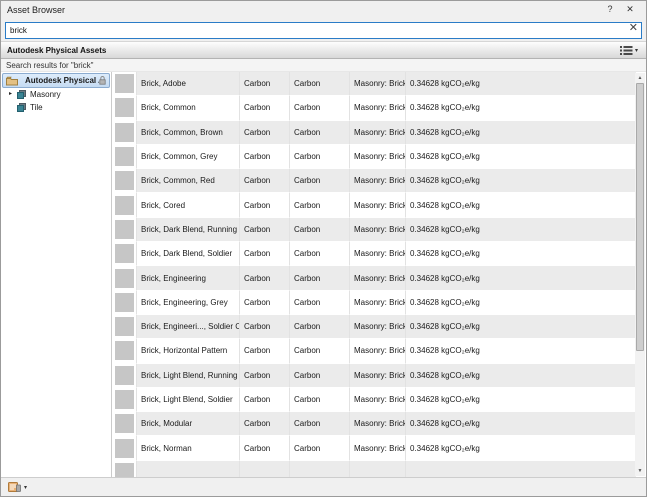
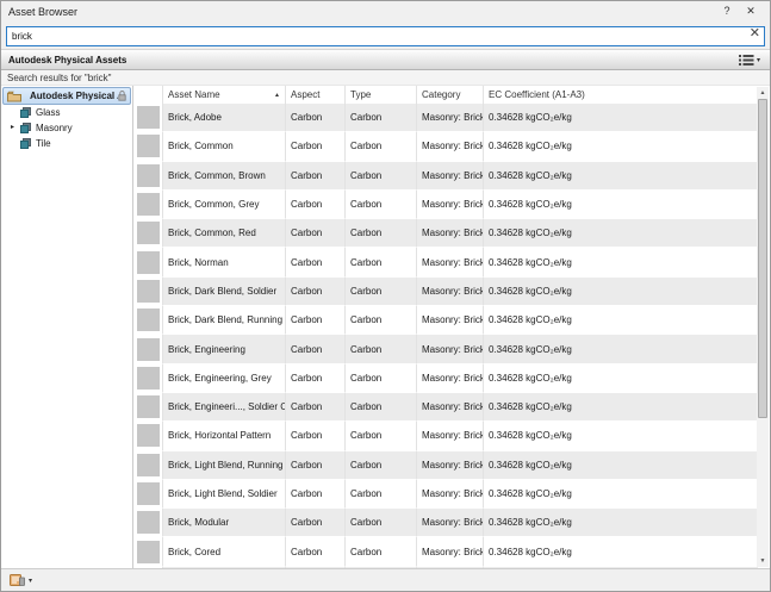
  Asset Browser
  ?
  ✕
  brick
  ✕
  Autodesk Physical Assets
  Search results for "brick"
  Autodesk Physical
+ Glass
  Masonry
  Tile
+ Asset Name
+ Aspect
+ Type
+ Category
+ EC Coefficient (A1-A3)
  Brick, Adobe
  Carbon
  Carbon
  Masonry: Brick
  0.34628 kgCO₂e/kg
  Brick, Common
  Carbon
  Carbon
  Masonry: Brick
  0.34628 kgCO₂e/kg
  Brick, Common, Brown
  Carbon
  Carbon
  Masonry: Brick
  0.34628 kgCO₂e/kg
  Brick, Common, Grey
  Carbon
  Carbon
  Masonry: Brick
  0.34628 kgCO₂e/kg
  Brick, Common, Red
  Carbon
  Carbon
  Masonry: Brick
  0.34628 kgCO₂e/kg
- Brick, Cored
+ Brick, Norman
  Carbon
  Carbon
  Masonry: Brick
  0.34628 kgCO₂e/kg
- Brick, Dark Blend, Running
+ Brick, Dark Blend, Soldier
  Carbon
  Carbon
  Masonry: Brick
  0.34628 kgCO₂e/kg
- Brick, Dark Blend, Soldier
+ Brick, Dark Blend, Running
  Carbon
  Carbon
  Masonry: Brick
  0.34628 kgCO₂e/kg
  Brick, Engineering
  Carbon
  Carbon
  Masonry: Brick
  0.34628 kgCO₂e/kg
  Brick, Engineering, Grey
  Carbon
  Carbon
  Masonry: Brick
  0.34628 kgCO₂e/kg
  Brick, Engineeri..., Soldier C
  Carbon
  Carbon
  Masonry: Brick
  0.34628 kgCO₂e/kg
  Brick, Horizontal Pattern
  Carbon
  Carbon
  Masonry: Brick
  0.34628 kgCO₂e/kg
  Brick, Light Blend, Running
  Carbon
  Carbon
  Masonry: Brick
  0.34628 kgCO₂e/kg
  Brick, Light Blend, Soldier
  Carbon
  Carbon
  Masonry: Brick
  0.34628 kgCO₂e/kg
  Brick, Modular
  Carbon
  Carbon
  Masonry: Brick
  0.34628 kgCO₂e/kg
- Brick, Norman
+ Brick, Cored
  Carbon
  Carbon
  Masonry: Brick
  0.34628 kgCO₂e/kg
